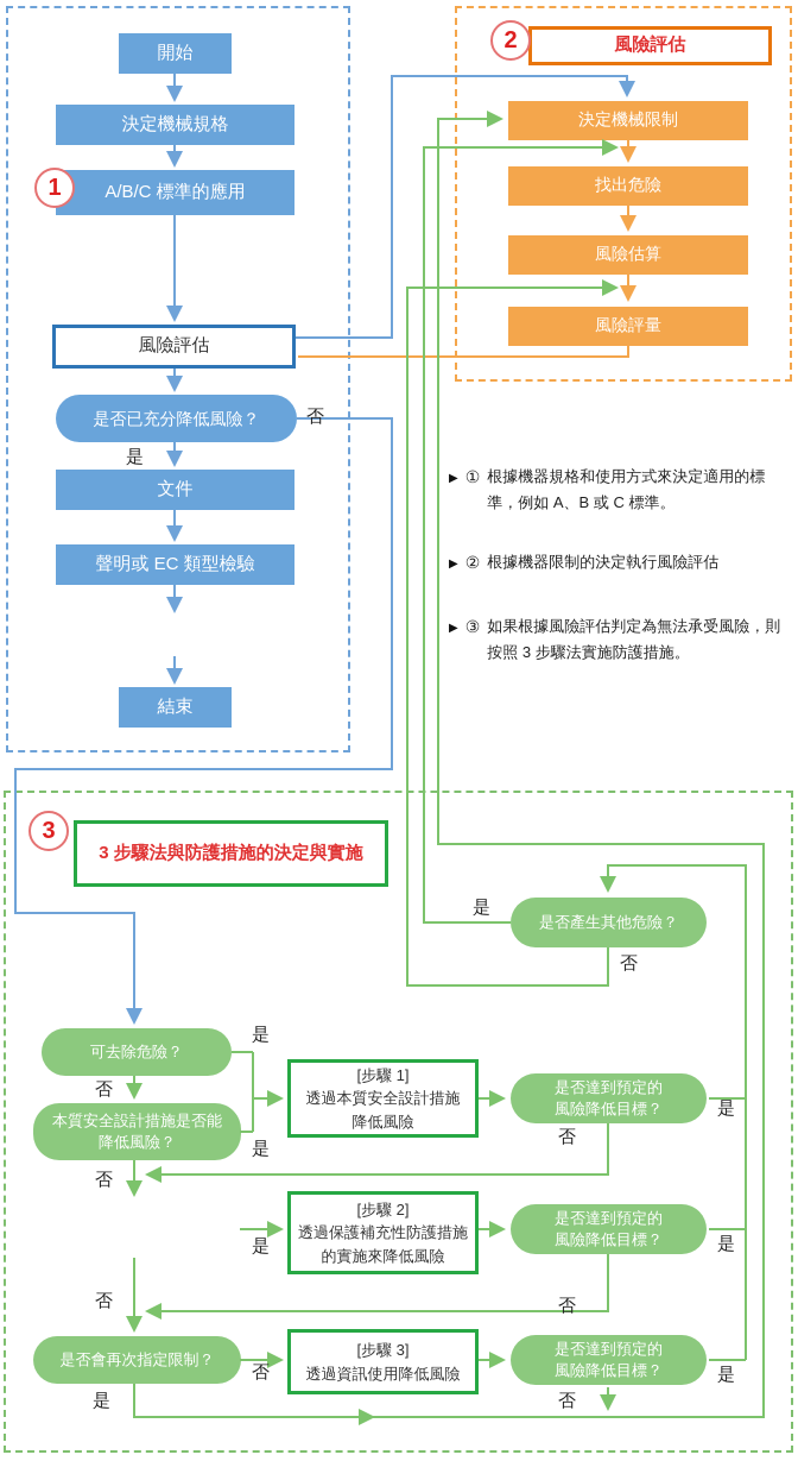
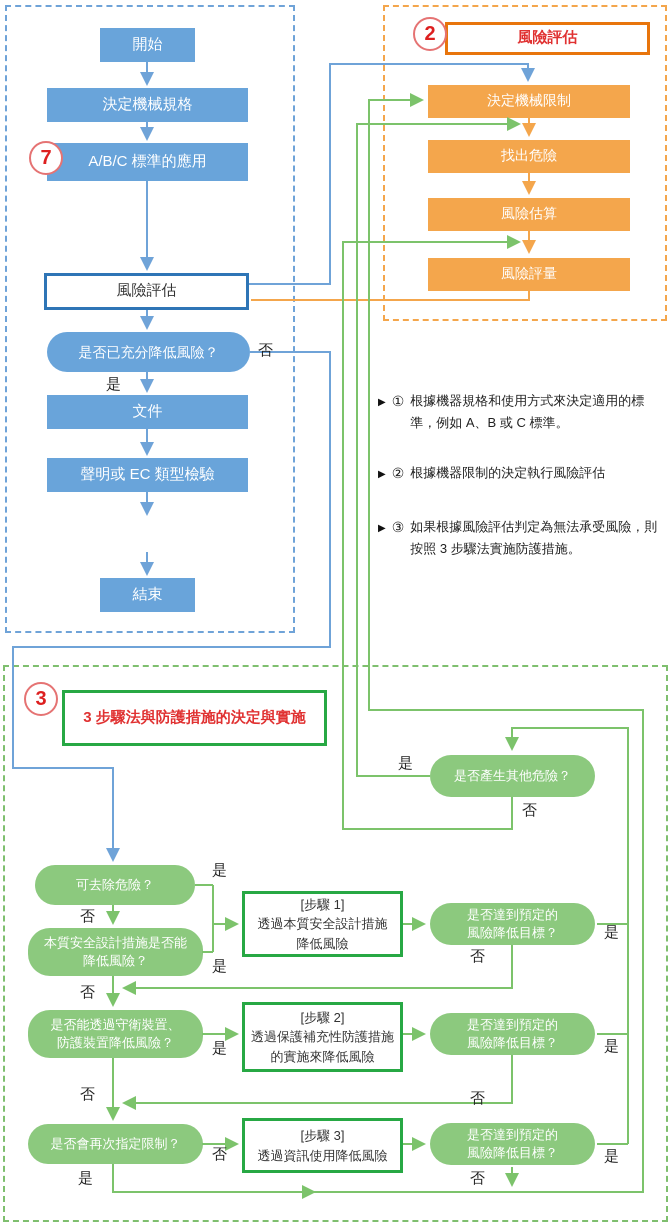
- 1
+ 7
  2
  3
  開始
  決定機械規格
  A/B/C 標準的應用
  風險評估
  是否已充分降低風險？
  文件
  聲明或 EC 類型檢驗
  結束
  風險評估
  決定機械限制
  找出危險
  風險估算
  風險評量
  ▶
  ①
  根據機器規格和使用方式來決定適用的標準，例如 A、B 或 C 標準。
  ▶
  ②
  根據機器限制的決定執行風險評估
  ▶
  ③
  如果根據風險評估判定為無法承受風險，則按照 3 步驟法實施防護措施。
  3 步驟法與防護措施的決定與實施
  是否產生其他危險？
  可去除危險？
  本質安全設計措施是否能
  降低風險？
+ 是否能透過守衛裝置、
+ 防護裝置降低風險？
  是否會再次指定限制？
  [步驟 1]
  透過本質安全設計措施
  降低風險
  [步驟 2]
  透過保護補充性防護措施
  的實施來降低風險
  [步驟 3]
  透過資訊使用降低風險
  是否達到預定的
  風險降低目標？
  是否達到預定的
  風險降低目標？
  是否達到預定的
  風險降低目標？
  是
  否
  是
  否
  是
  否
  是
  否
  是
  否
  否
  是
  是
  否
  是
  否
  是
  否
